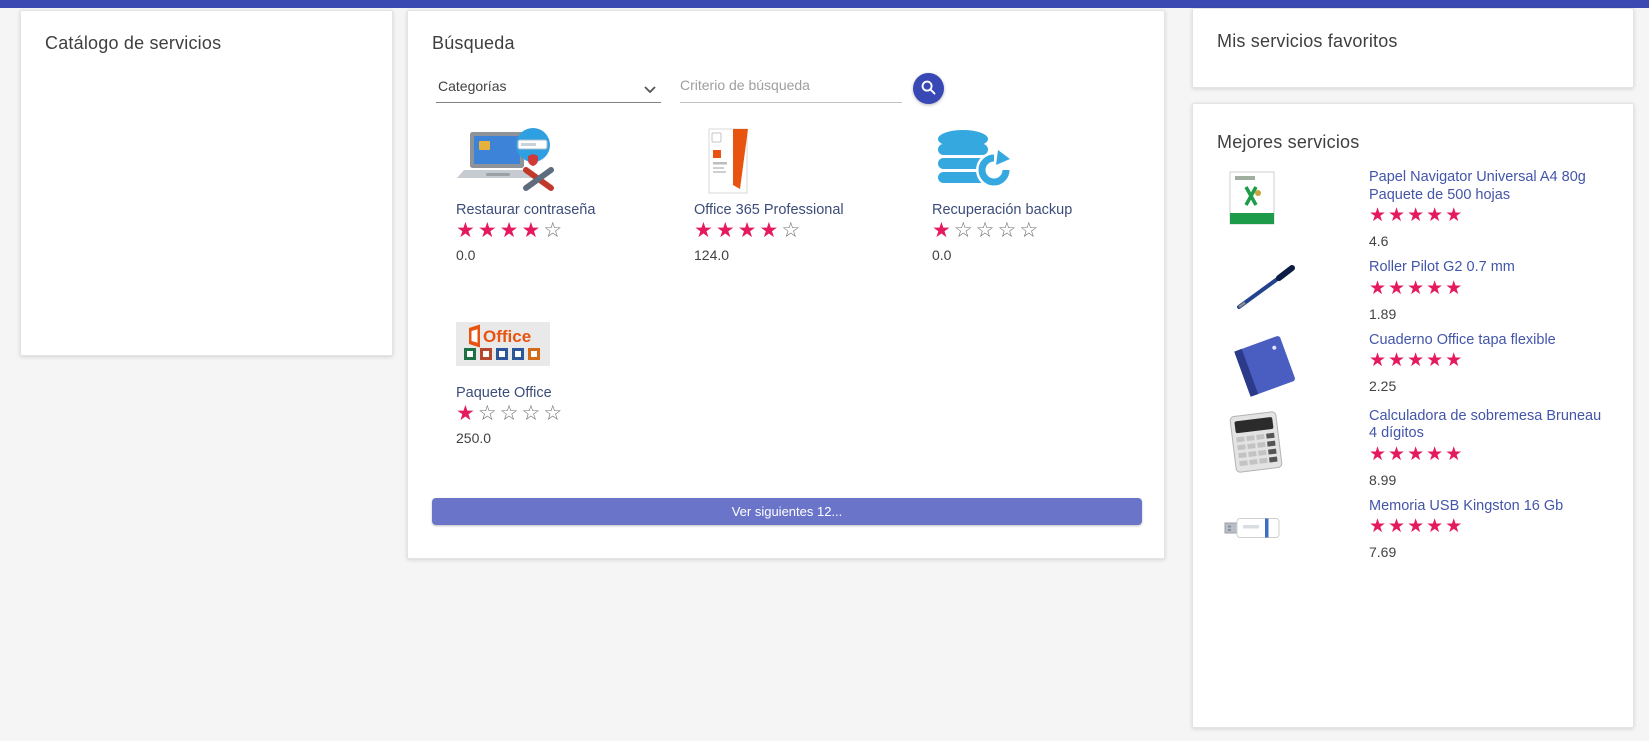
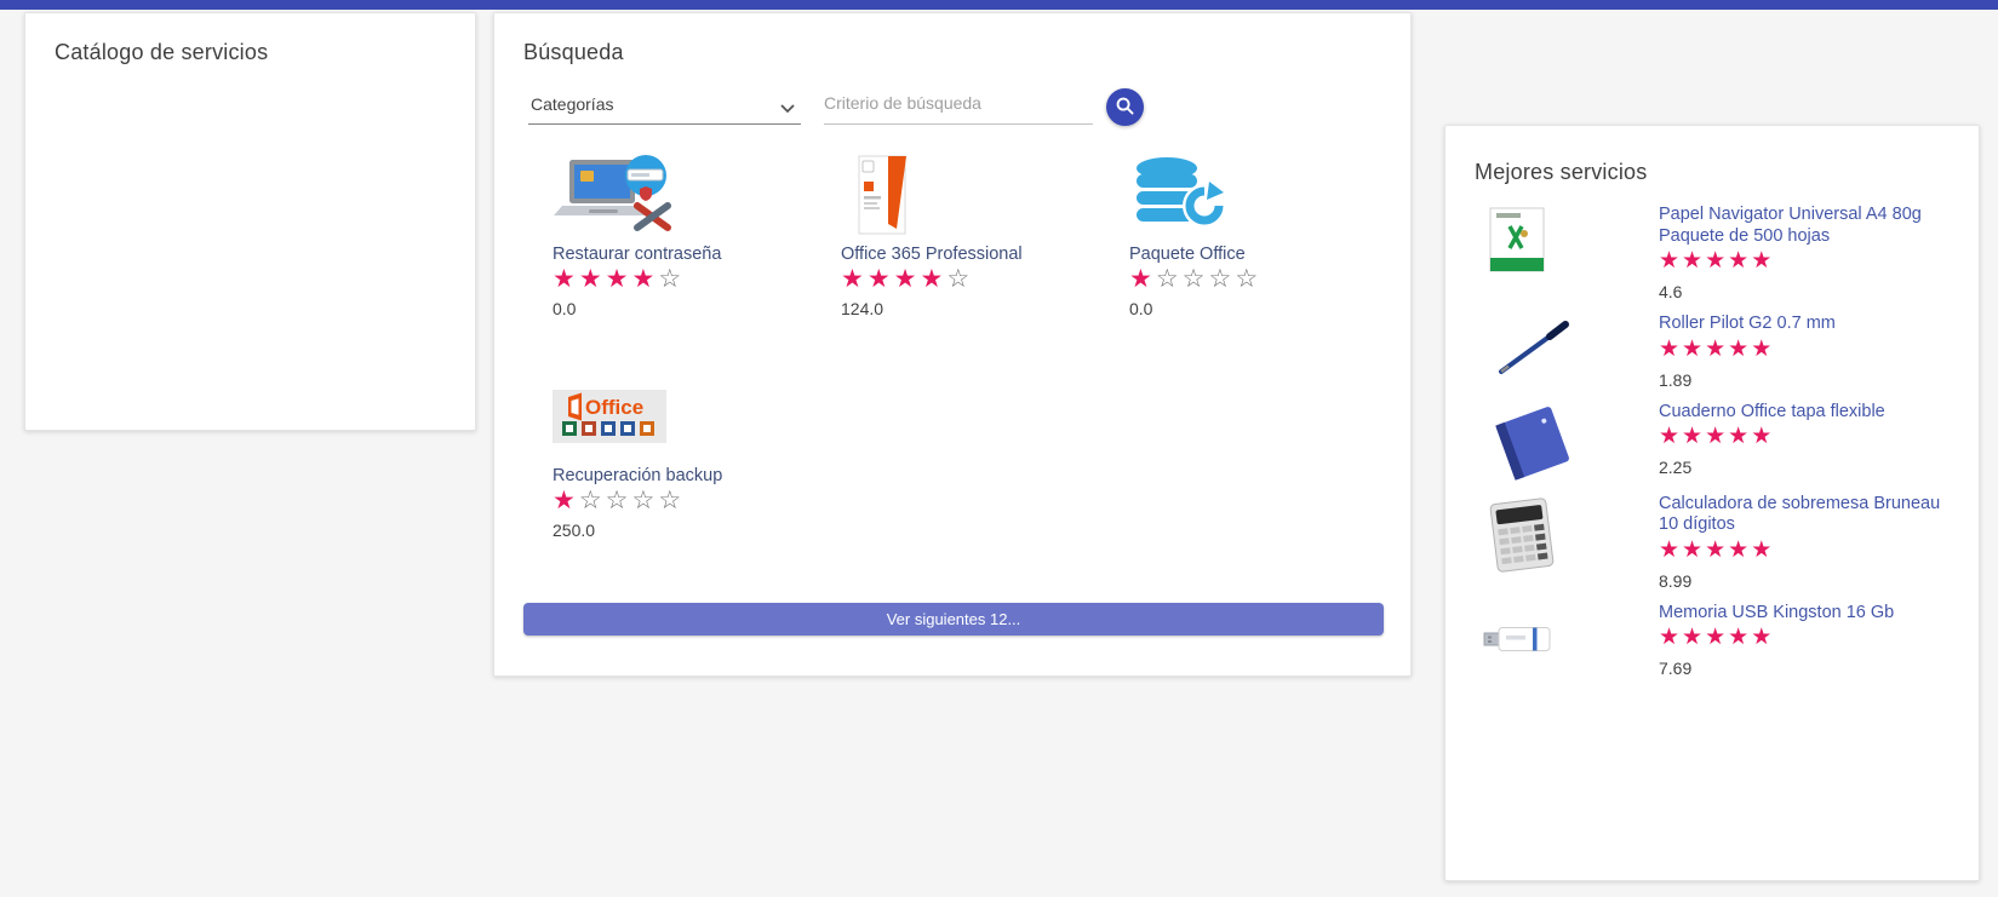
  Catálogo de servicios
  Búsqueda
  Categorías
  Criterio de búsqueda
  Restaurar contraseña
  ★★★★☆
  0.0
  Office 365 Professional
  ★★★★☆
  124.0
- Recuperación backup
+ Paquete Office
  ★☆☆☆☆
  0.0
  Office
- Paquete Office
+ Recuperación backup
  ★☆☆☆☆
  250.0
  Ver siguientes 12...
- Mis servicios favoritos
  Mejores servicios
  Papel Navigator Universal A4 80g Paquete de 500 hojas
  ★★★★★
  4.6
  Roller Pilot G2 0.7 mm
  ★★★★★
  1.89
  Cuaderno Office tapa flexible
  ★★★★★
  2.25
- Calculadora de sobremesa Bruneau 4 dígitos
+ Calculadora de sobremesa Bruneau 10 dígitos
  ★★★★★
  8.99
  Memoria USB Kingston 16 Gb
  ★★★★★
  7.69
